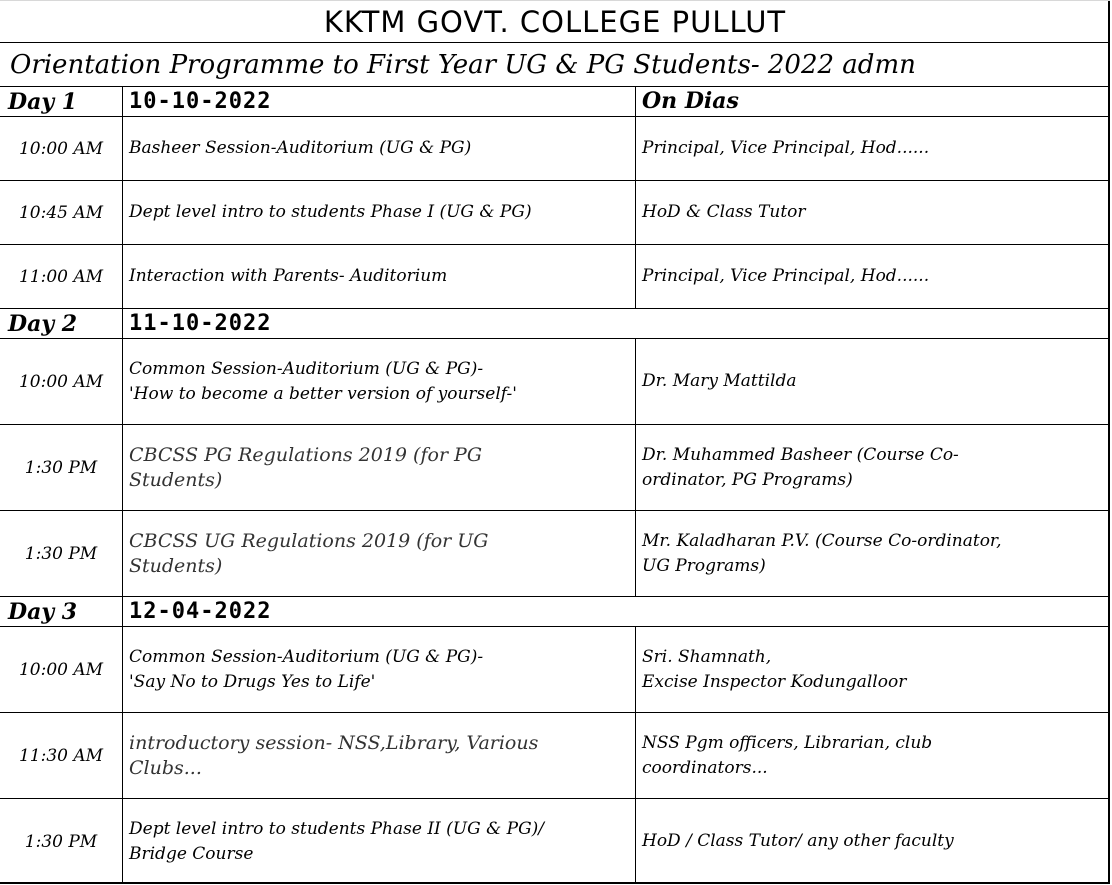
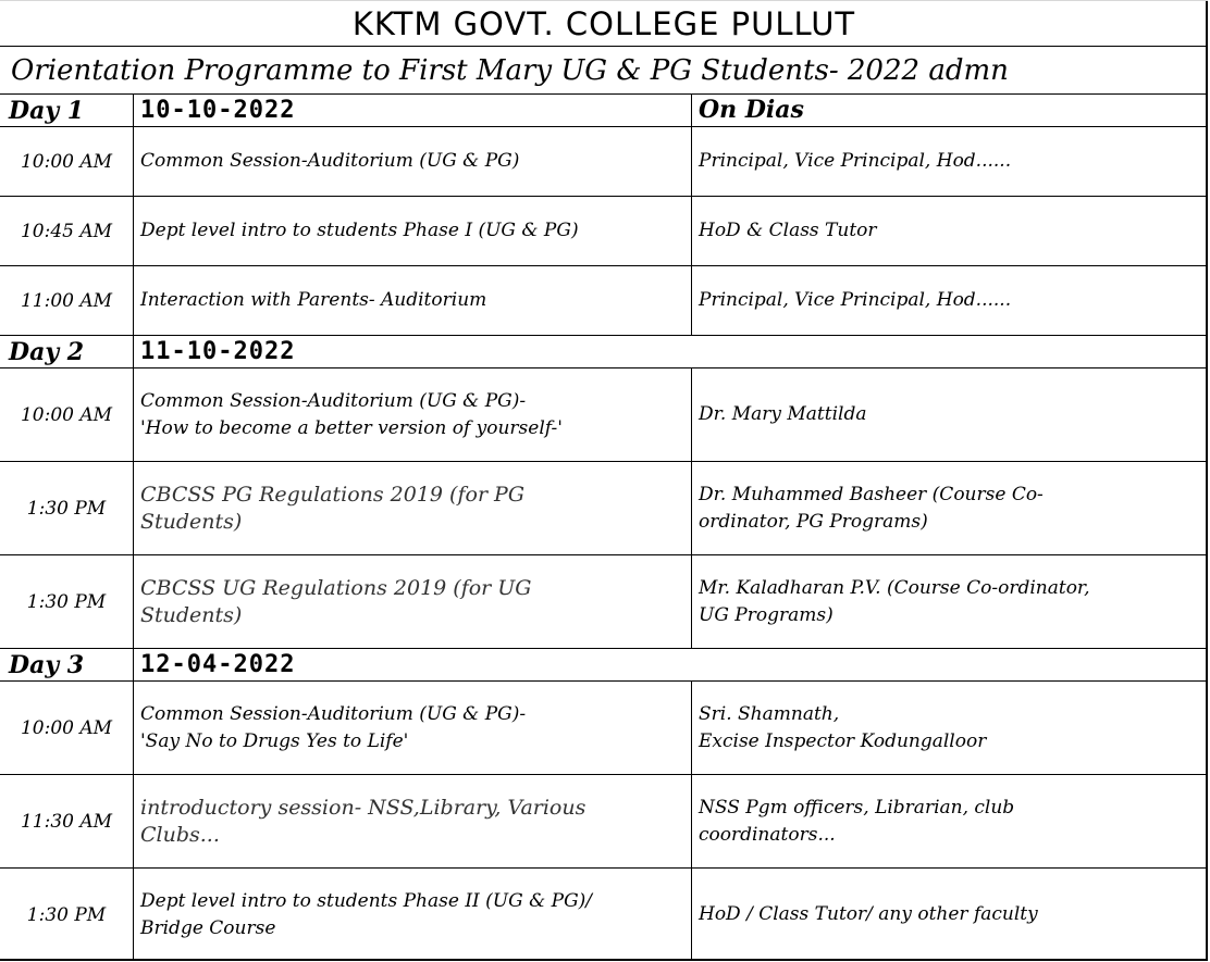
  KKTM GOVT. COLLEGE PULLUT
- Orientation Programme to First Year UG & PG Students- 2022 admn
+ Orientation Programme to First Mary UG & PG Students- 2022 admn
  Day 1
  10-10-2022
  On Dias
  10:00 AM
- Basheer Session-Auditorium (UG & PG)
+ Common Session-Auditorium (UG & PG)
  Principal, Vice Principal, Hod......
  10:45 AM
  Dept level intro to students Phase I (UG & PG)
  HoD & Class Tutor
  11:00 AM
  Interaction with Parents- Auditorium
  Principal, Vice Principal, Hod......
  Day 2
  11-10-2022
  10:00 AM
  Common Session-Auditorium (UG & PG)-
  'How to become a better version of yourself-'
  Dr. Mary Mattilda
  1:30 PM
  CBCSS PG Regulations 2019 (for PG
  Students)
  Dr. Muhammed Basheer (Course Co-
  ordinator, PG Programs)
  1:30 PM
  CBCSS UG Regulations 2019 (for UG
  Students)
  Mr. Kaladharan P.V. (Course Co-ordinator,
  UG Programs)
  Day 3
  12-04-2022
  10:00 AM
  Common Session-Auditorium (UG & PG)-
  'Say No to Drugs Yes to Life'
  Sri. Shamnath,
  Excise Inspector Kodungalloor
  11:30 AM
  introductory session- NSS,Library, Various
  Clubs...
  NSS Pgm officers, Librarian, club
  coordinators...
  1:30 PM
  Dept level intro to students Phase II (UG & PG)/
  Bridge Course
  HoD / Class Tutor/ any other faculty
